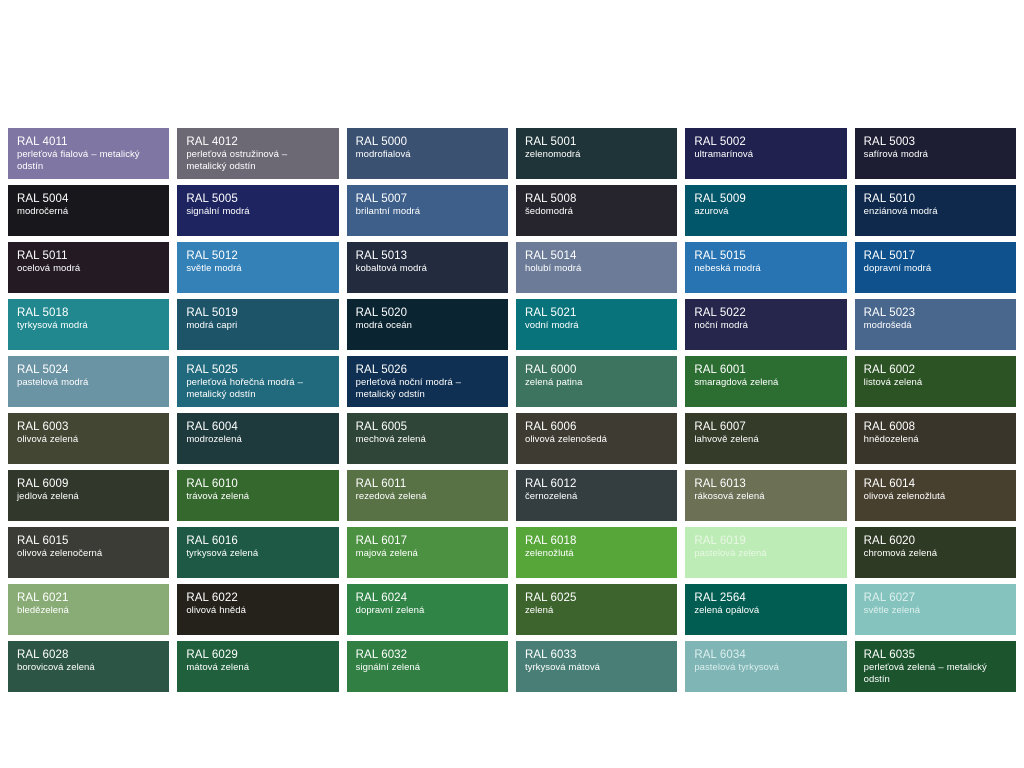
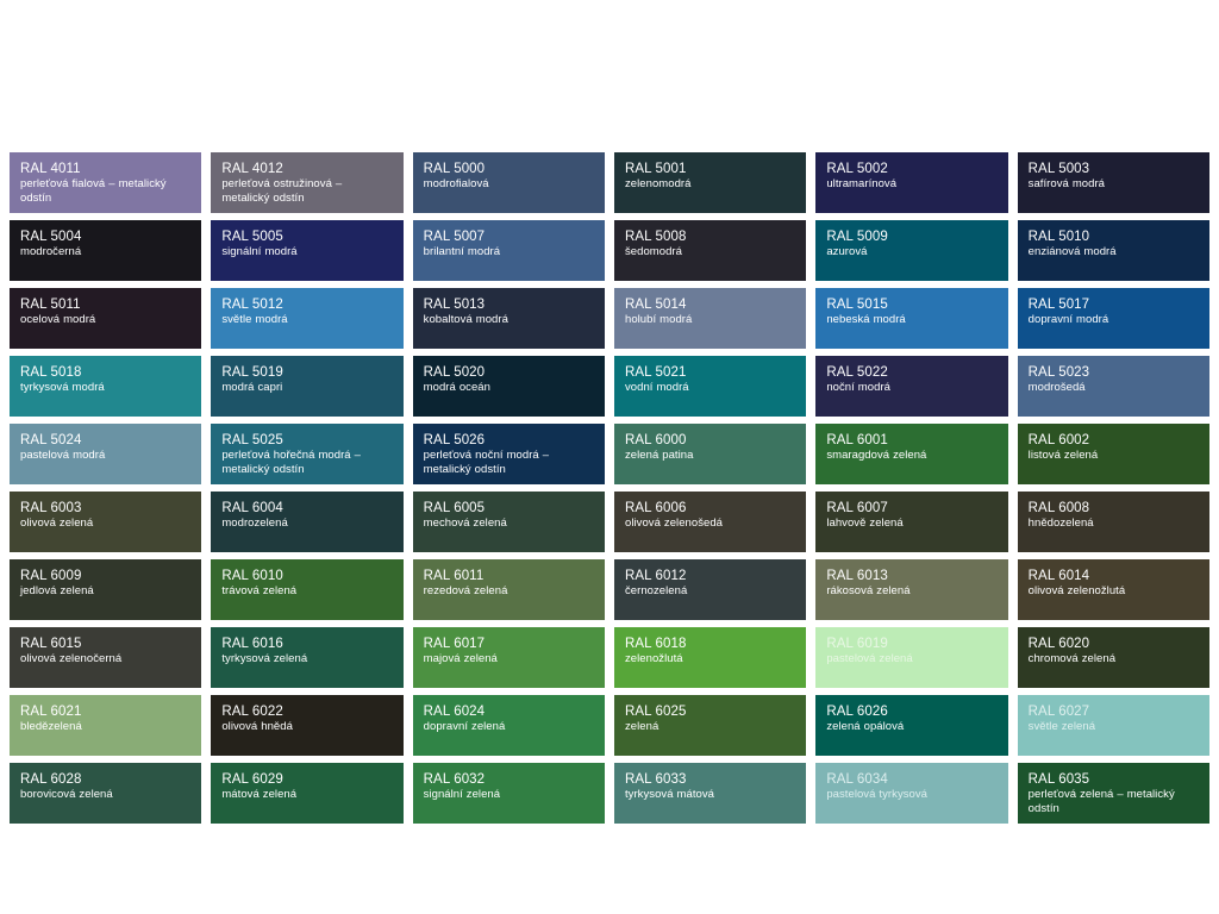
  RAL 4011
  perleťová fialová – metalický odstín
  RAL 4012
  perleťová ostružinová – metalický odstín
  RAL 5000
  modrofialová
  RAL 5001
  zelenomodrá
  RAL 5002
  ultramarínová
  RAL 5003
  safírová modrá
  RAL 5004
  modročerná
  RAL 5005
  signální modrá
  RAL 5007
  brilantní modrá
  RAL 5008
  šedomodrá
  RAL 5009
  azurová
  RAL 5010
  enziánová modrá
  RAL 5011
  ocelová modrá
  RAL 5012
  světle modrá
  RAL 5013
  kobaltová modrá
  RAL 5014
  holubí modrá
  RAL 5015
  nebeská modrá
  RAL 5017
  dopravní modrá
  RAL 5018
  tyrkysová modrá
  RAL 5019
  modrá capri
  RAL 5020
  modrá oceán
  RAL 5021
  vodní modrá
  RAL 5022
  noční modrá
  RAL 5023
  modrošedá
  RAL 5024
  pastelová modrá
  RAL 5025
  perleťová hořečná modrá – metalický odstín
  RAL 5026
  perleťová noční modrá – metalický odstín
  RAL 6000
  zelená patina
  RAL 6001
  smaragdová zelená
  RAL 6002
  listová zelená
  RAL 6003
  olivová zelená
  RAL 6004
  modrozelená
  RAL 6005
  mechová zelená
  RAL 6006
  olivová zelenošedá
  RAL 6007
  lahvově zelená
  RAL 6008
  hnědozelená
  RAL 6009
  jedlová zelená
  RAL 6010
  trávová zelená
  RAL 6011
  rezedová zelená
  RAL 6012
  černozelená
  RAL 6013
  rákosová zelená
  RAL 6014
  olivová zelenožlutá
  RAL 6015
  olivová zelenočerná
  RAL 6016
  tyrkysová zelená
  RAL 6017
  majová zelená
  RAL 6018
  zelenožlutá
  RAL 6019
  pastelová zelená
  RAL 6020
  chromová zelená
  RAL 6021
  bledězelená
  RAL 6022
  olivová hnědá
  RAL 6024
  dopravní zelená
  RAL 6025
  zelená
- RAL 2564
+ RAL 6026
  zelená opálová
  RAL 6027
  světle zelená
  RAL 6028
  borovicová zelená
  RAL 6029
  mátová zelená
  RAL 6032
  signální zelená
  RAL 6033
  tyrkysová mátová
  RAL 6034
  pastelová tyrkysová
  RAL 6035
  perleťová zelená – metalický odstín
